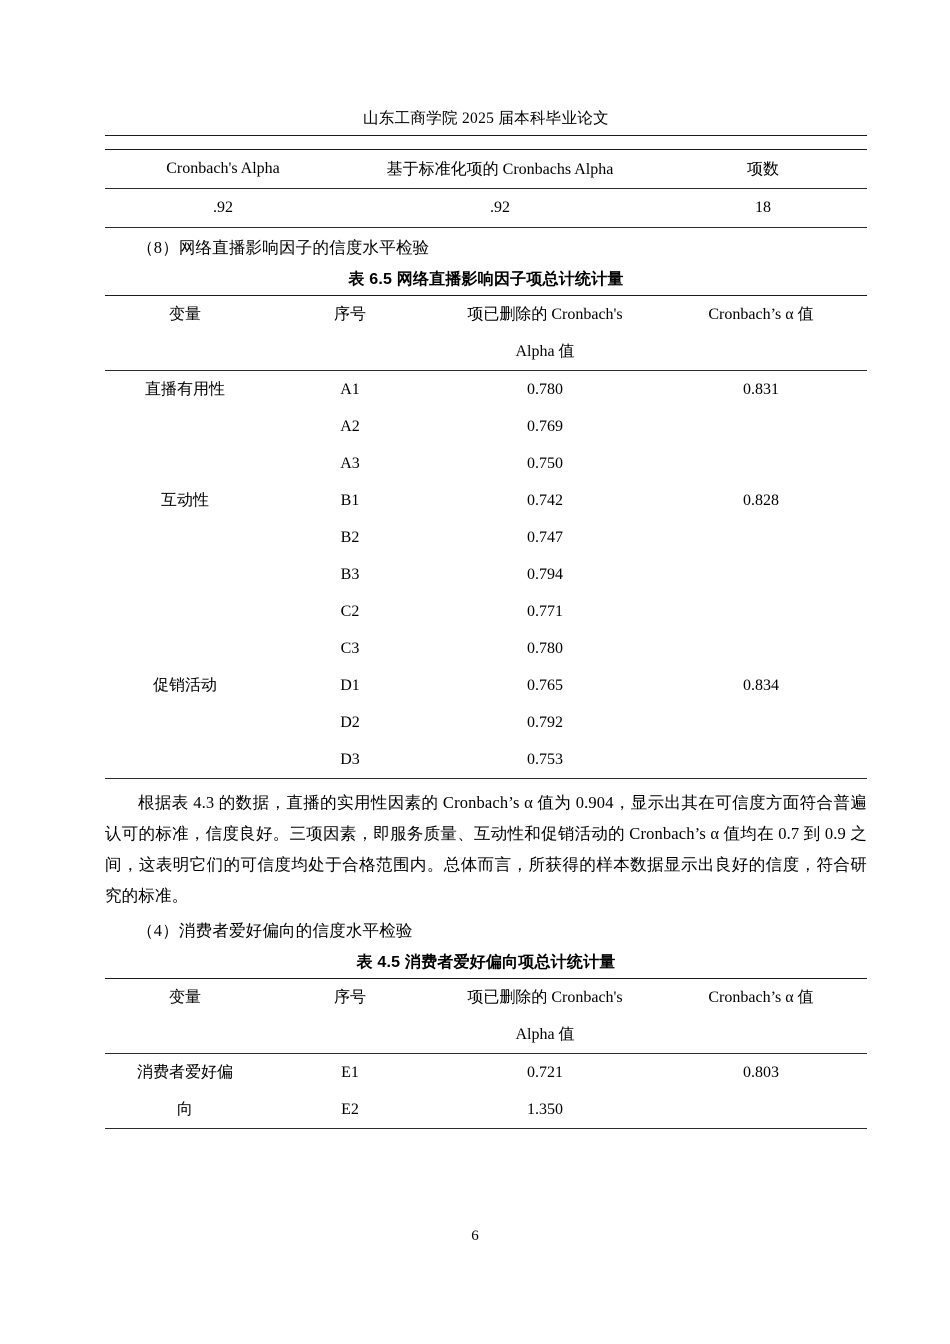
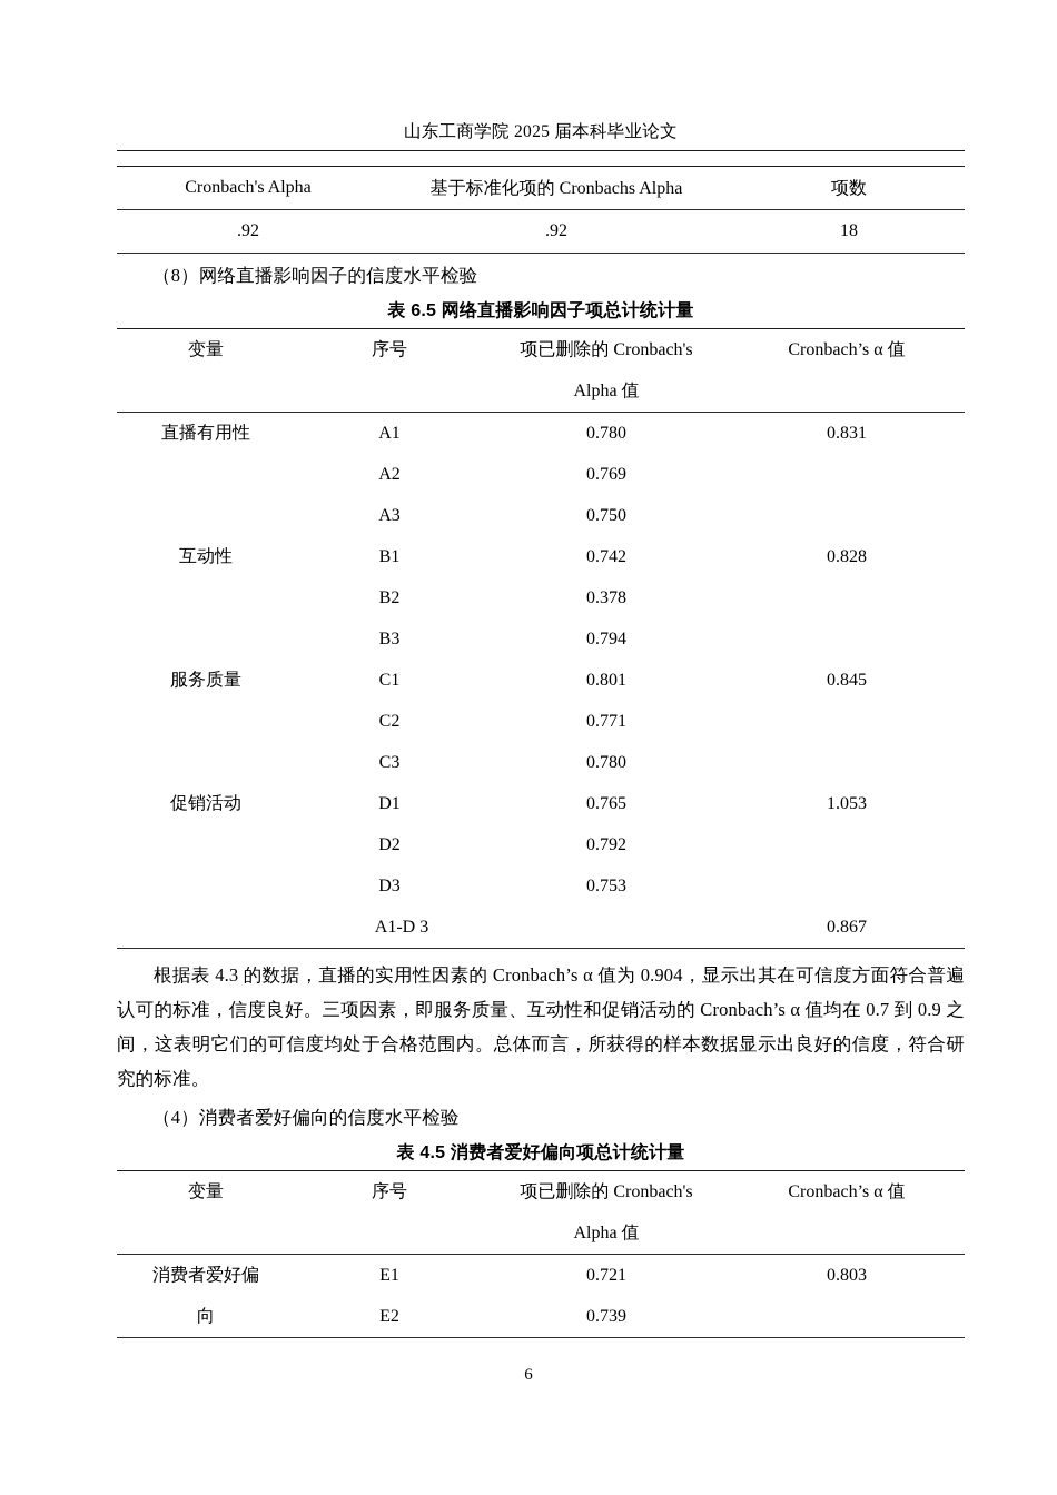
  山东工商学院 2025 届本科毕业论文
  Cronbach's Alpha	基于标准化项的 Cronbachs Alpha	项数
  .92	.92	18
  （8）网络直播影响因子的信度水平检验
  表 6.5 网络直播影响因子项总计统计量
  变量	序号	项已删除的 Cronbach's	Cronbach’s α 值
  		Alpha 值
  直播有用性	A1	0.780	0.831
  	A2	0.769
  	A3	0.750
  互动性	B1	0.742	0.828
- 	B2	0.747
+ 	B2	0.378
  	B3	0.794
+ 服务质量	C1	0.801	0.845
  	C2	0.771
  	C3	0.780
- 促销活动	D1	0.765	0.834
+ 促销活动	D1	0.765	1.053
  	D2	0.792
  	D3	0.753
+ 	A1-D 3		0.867
  根据表 4.3 的数据，直播的实用性因素的 Cronbach’s α 值为 0.904，显示出其在可信度方面符合普遍认可的标准，信度良好。三项因素，即服务质量、互动性和促销活动的 Cronbach’s α 值均在 0.7 到 0.9 之间，这表明它们的可信度均处于合格范围内。总体而言，所获得的样本数据显示出良好的信度，符合研究的标准。
  （4）消费者爱好偏向的信度水平检验
  表 4.5 消费者爱好偏向项总计统计量
  变量	序号	项已删除的 Cronbach's	Cronbach’s α 值
  		Alpha 值
  消费者爱好偏	E1	0.721	0.803
- 向	E2	1.350
+ 向	E2	0.739
  6
